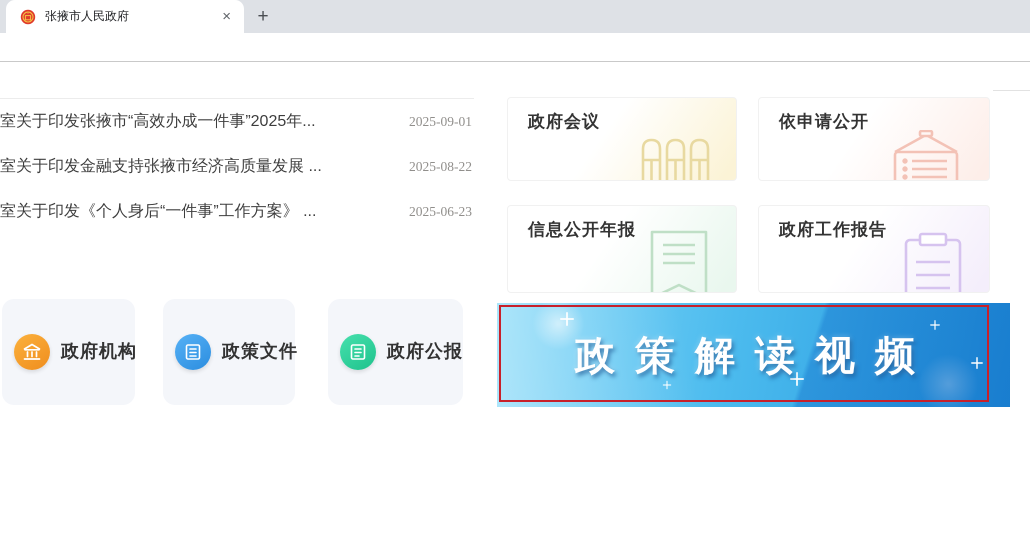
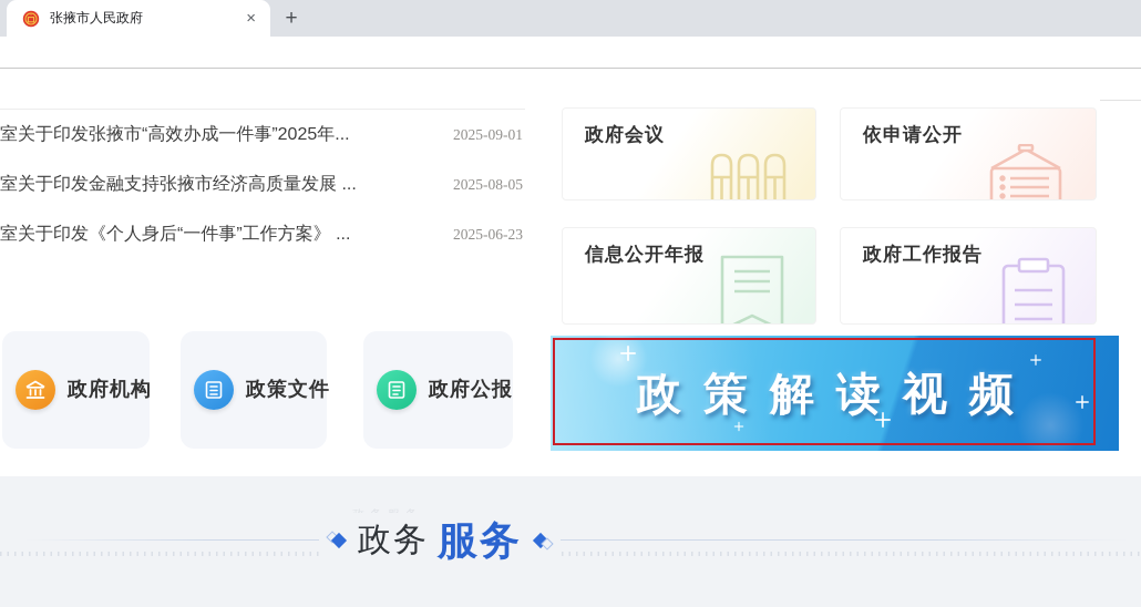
  张掖市人民政府
  ×
  +
  室关于印发张掖市“高效办成一件事”2025年...
  2025-09-01
  室关于印发金融支持张掖市经济高质量发展 ...
- 2025-08-22
+ 2025-08-05
  室关于印发《个人身后“一件事”工作方案》 ...
  2025-06-23
  政府会议
  依申请公开
  信息公开年报
  政府工作报告
  政府机构
  政策文件
  政府公报
  政策解读视频
+ 政务
+ 服务
